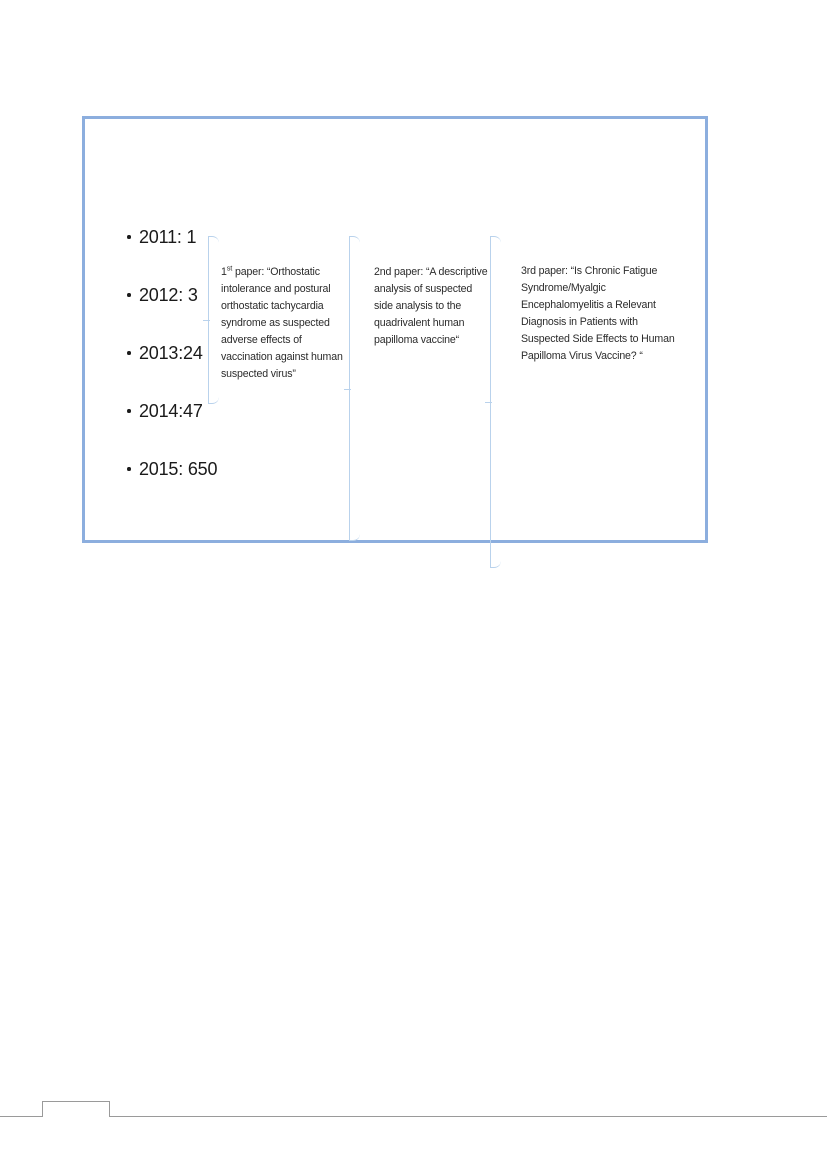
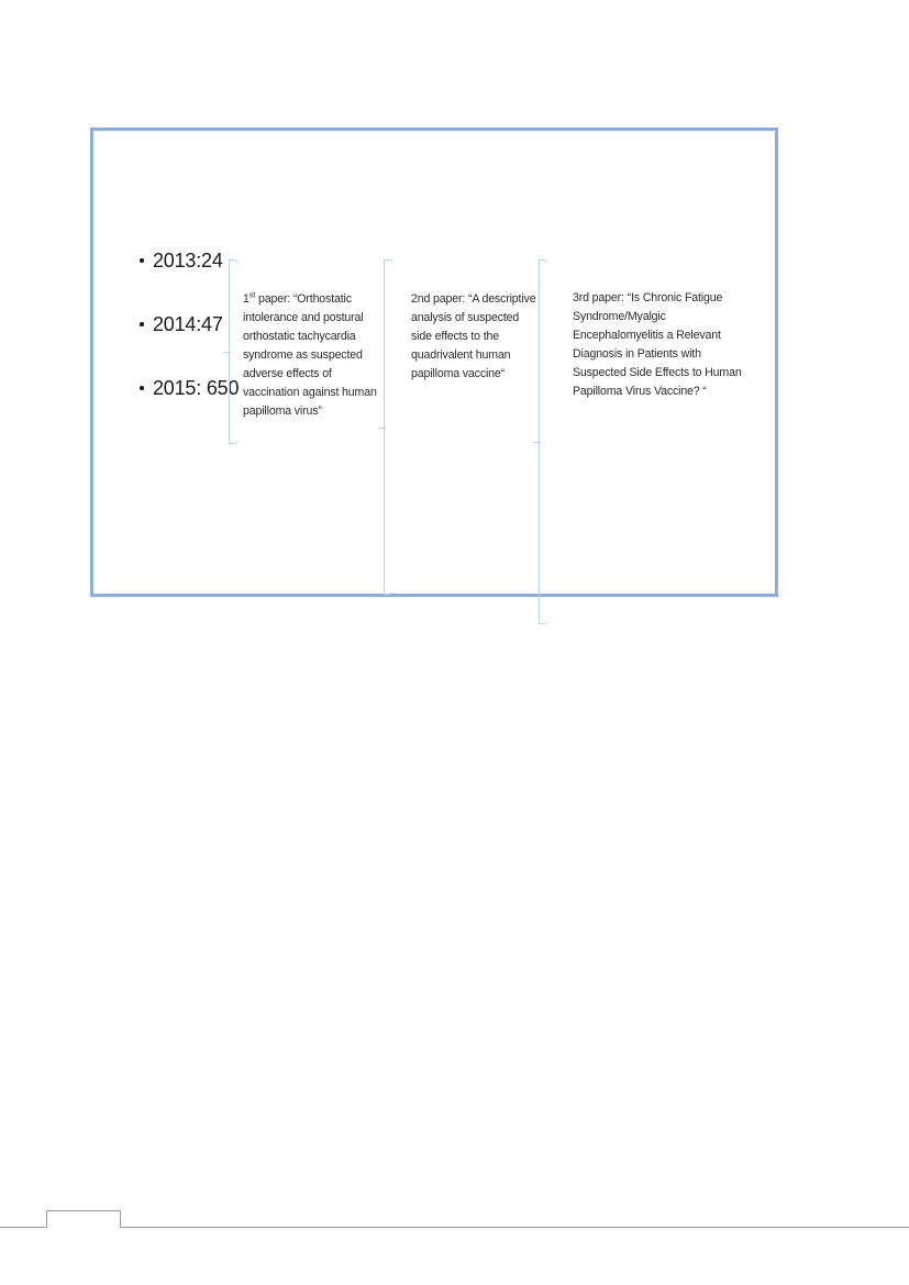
- 2011: 1
- 2012: 3
  2013:24
  2014:47
  2015: 650
- 1st paper: “Orthostatic intolerance and postural orthostatic tachycardia syndrome as suspected adverse effects of vaccination against human suspected virus”
+ 1st paper: “Orthostatic intolerance and postural orthostatic tachycardia syndrome as suspected adverse effects of vaccination against human papilloma virus”
- 2nd paper: “A descriptive analysis of suspected side analysis to the quadrivalent human papilloma vaccine“
+ 2nd paper: “A descriptive analysis of suspected side effects to the quadrivalent human papilloma vaccine“
  3rd paper: “Is Chronic Fatigue Syndrome/Myalgic Encephalomyelitis a Relevant Diagnosis in Patients with Suspected Side Effects to Human Papilloma Virus Vaccine? “
